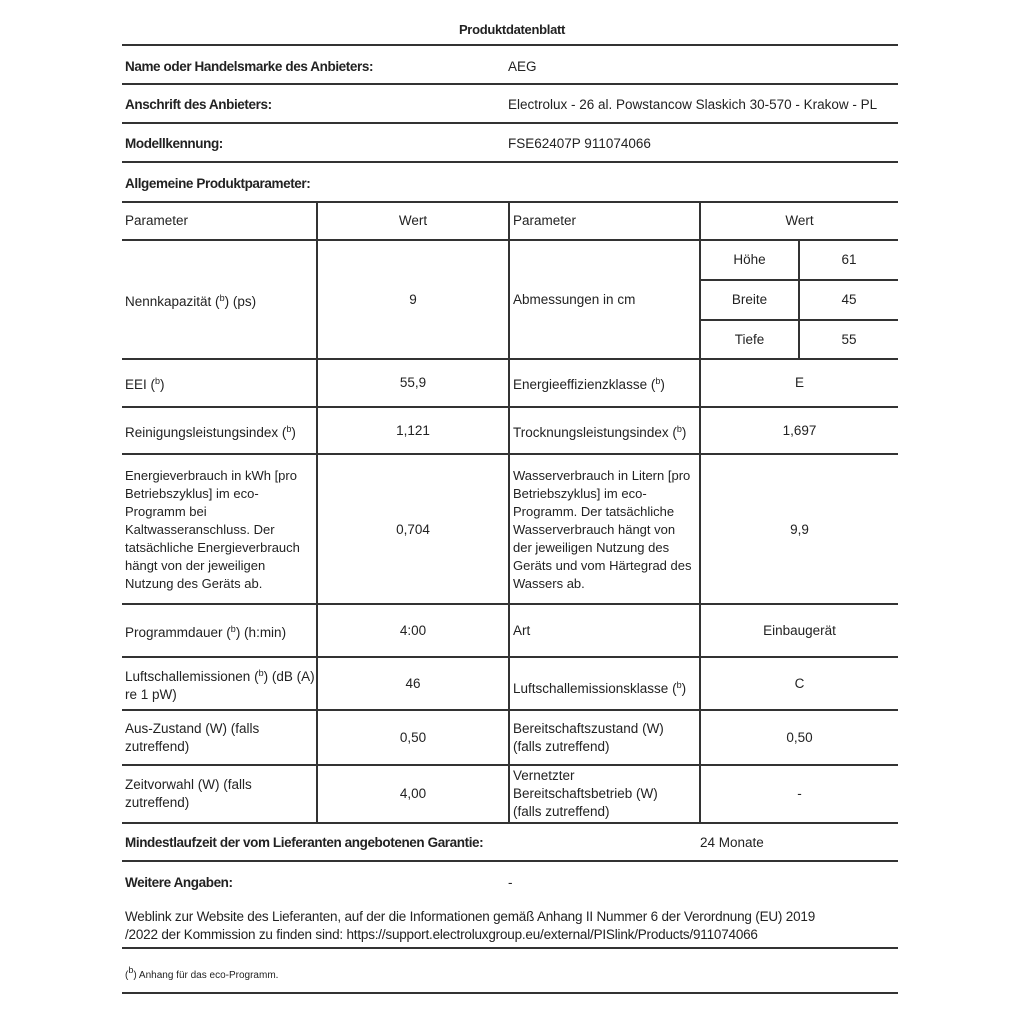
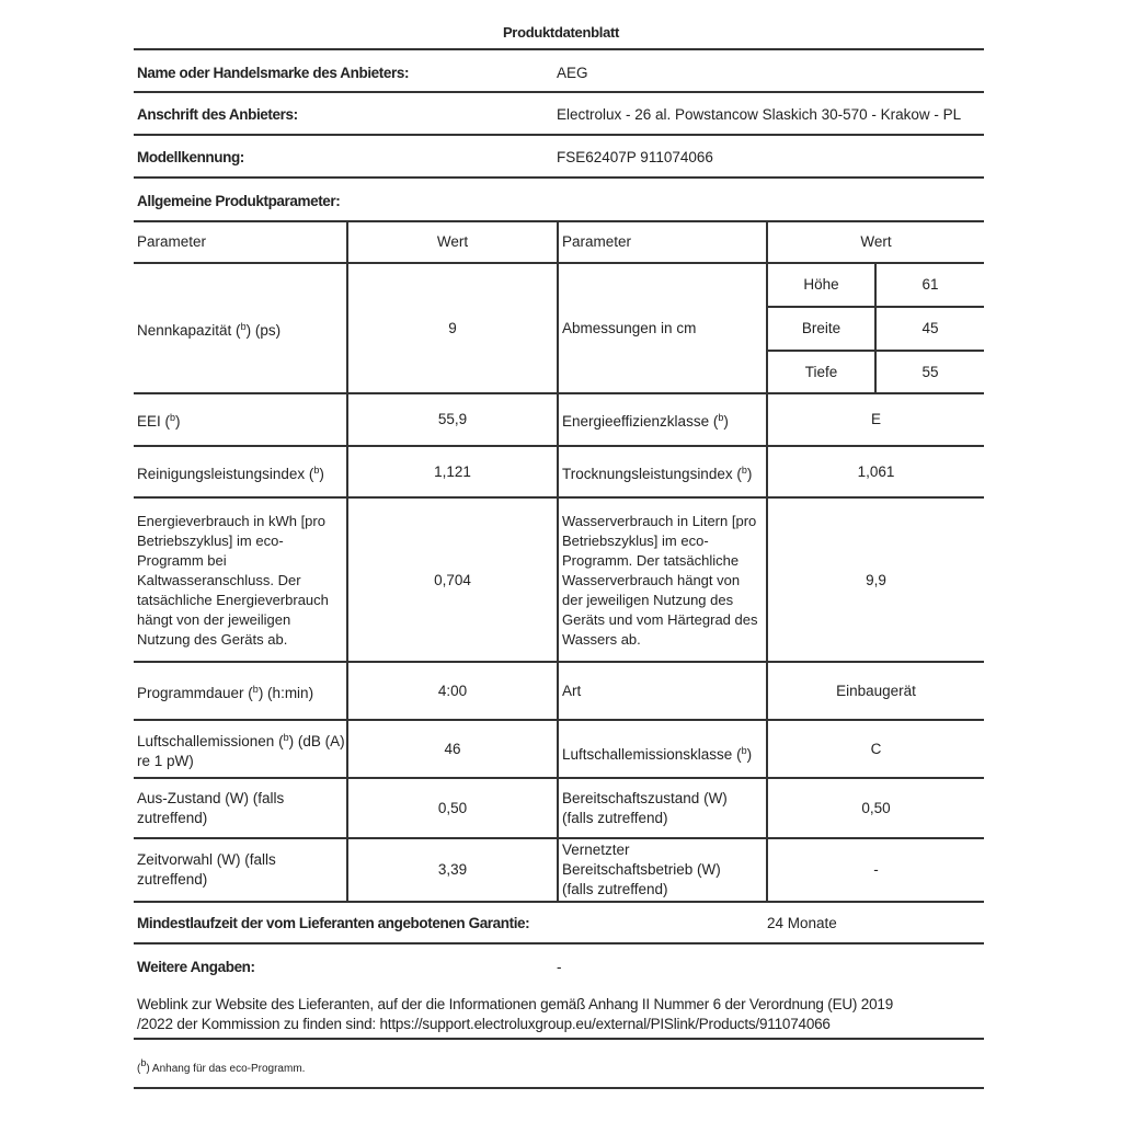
  Produktdatenblatt
  Name oder Handelsmarke des Anbieters:
  AEG
  Anschrift des Anbieters:
  Electrolux - 26 al. Powstancow Slaskich 30-570 - Krakow - PL
  Modellkennung:
  FSE62407P 911074066
  Allgemeine Produktparameter:
  Parameter
  Wert
  Parameter
  Wert
  Nennkapazität (b) (ps)
  9
  Abmessungen in cm
  Höhe
  61
  Breite
  45
  Tiefe
  55
  EEI (b)
  55,9
  Energieeffizienzklasse (b)
  E
  Reinigungsleistungsindex (b)
  1,121
  Trocknungsleistungsindex (b)
- 1,697
+ 1,061
  Energieverbrauch in kWh [pro Betriebszyklus] im eco-Programm bei Kaltwasseranschluss. Der tatsächliche Energieverbrauch hängt von der jeweiligen Nutzung des Geräts ab.
  0,704
  Wasserverbrauch in Litern [pro Betriebszyklus] im eco-Programm. Der tatsächliche Wasserverbrauch hängt von der jeweiligen Nutzung des Geräts und vom Härtegrad des Wassers ab.
  9,9
  Programmdauer (b) (h:min)
  4:00
  Art
  Einbaugerät
  Luftschallemissionen (b) (dB (A) re 1 pW)
  46
  Luftschallemissionsklasse (b)
  C
  Aus-Zustand (W) (falls zutreffend)
  0,50
  Bereitschaftszustand (W) (falls zutreffend)
  0,50
  Zeitvorwahl (W) (falls zutreffend)
- 4,00
+ 3,39
  Vernetzter Bereitschaftsbetrieb (W) (falls zutreffend)
  -
  Mindestlaufzeit der vom Lieferanten angebotenen Garantie:
  24 Monate
  Weitere Angaben:
  -
  Weblink zur Website des Lieferanten, auf der die Informationen gemäß Anhang II Nummer 6 der Verordnung (EU) 2019
  /2022 der Kommission zu finden sind: https://support.electroluxgroup.eu/external/PISlink/Products/911074066
  (b) Anhang für das eco-Programm.
